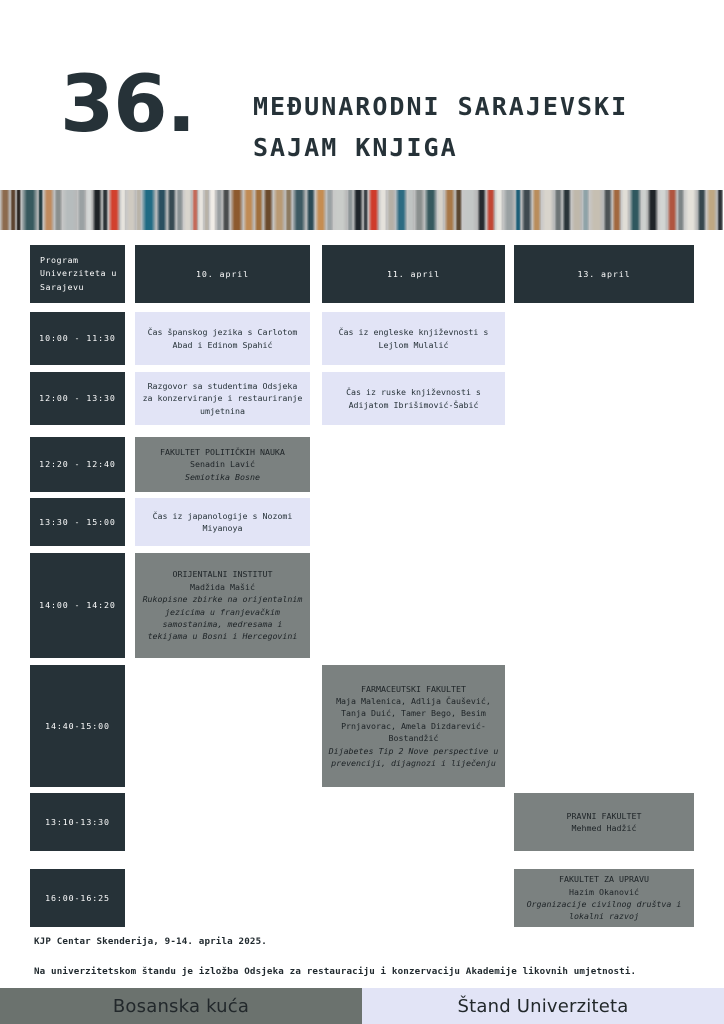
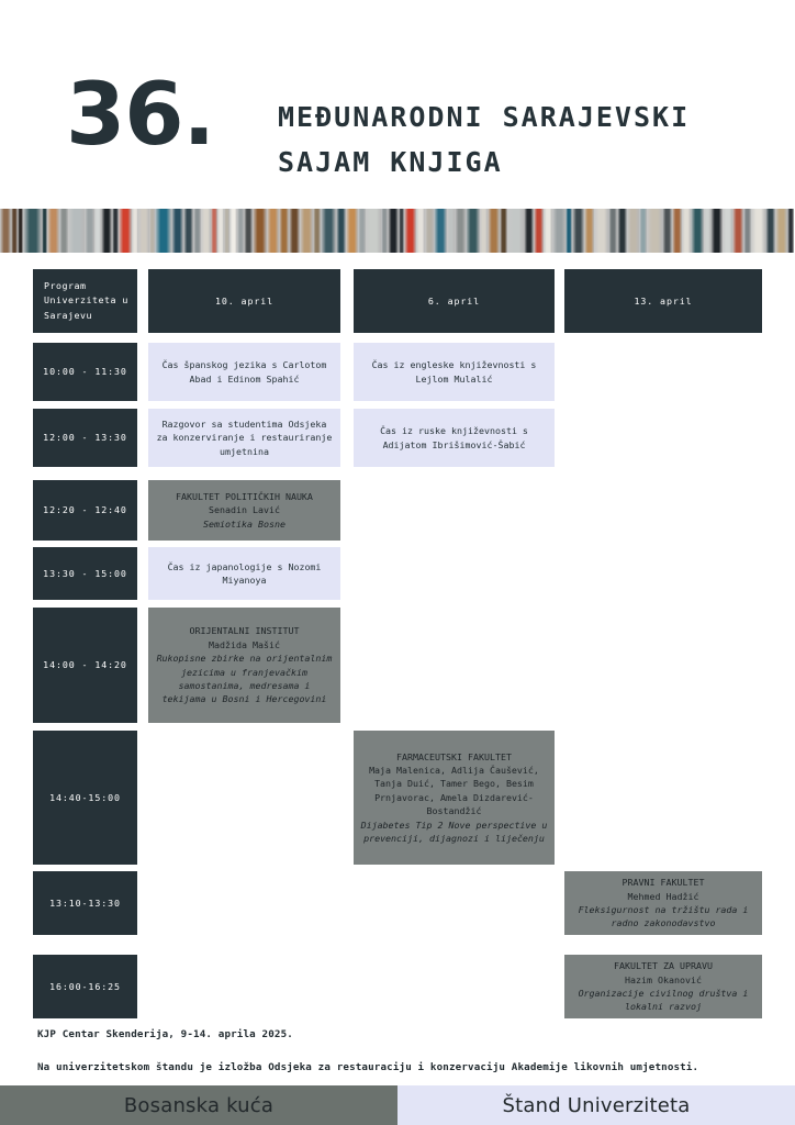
  36.
  MEĐUNARODNI SARAJEVSKI
  SAJAM KNJIGA
  Program
  Univerziteta u
  Sarajevu
  10. april
- 11. april
+ 6. april
  13. april
  10:00 - 11:30
  Čas španskog jezika s Carlotom Abad i Edinom Spahić
  Čas iz engleske književnosti s Lejlom Mulalić
  12:00 - 13:30
  Razgovor sa studentima Odsjeka za konzerviranje i restauriranje umjetnina
  Čas iz ruske književnosti s Adijatom Ibrišimović-Šabić
  12:20 - 12:40
  FAKULTET POLITIČKIH NAUKA
  Senadin Lavić
  Semiotika Bosne
  13:30 - 15:00
  Čas iz japanologije s Nozomi Miyanoya
  14:00 - 14:20
  ORIJENTALNI INSTITUT
  Madžida Mašić
  Rukopisne zbirke na orijentalnim jezicima u franjevačkim samostanima, medresama i tekijama u Bosni i Hercegovini
  14:40-15:00
  FARMACEUTSKI FAKULTET
  Maja Malenica, Adlija Čaušević, Tanja Duić, Tamer Bego, Besim Prnjavorac, Amela Dizdarević-Bostandžić
  Dijabetes Tip 2 Nove perspective u prevenciji, dijagnozi i liječenju
  13:10-13:30
  PRAVNI FAKULTET
  Mehmed Hadžić
+ Fleksigurnost na tržištu rada i radno zakonodavstvo
  16:00-16:25
  FAKULTET ZA UPRAVU
  Hazim Okanović
  Organizacije civilnog društva i lokalni razvoj
  KJP Centar Skenderija, 9-14. aprila 2025.
  Na univerzitetskom štandu je izložba Odsjeka za restauraciju i konzervaciju Akademije likovnih umjetnosti.
  Bosanska kuća
  Štand Univerziteta
